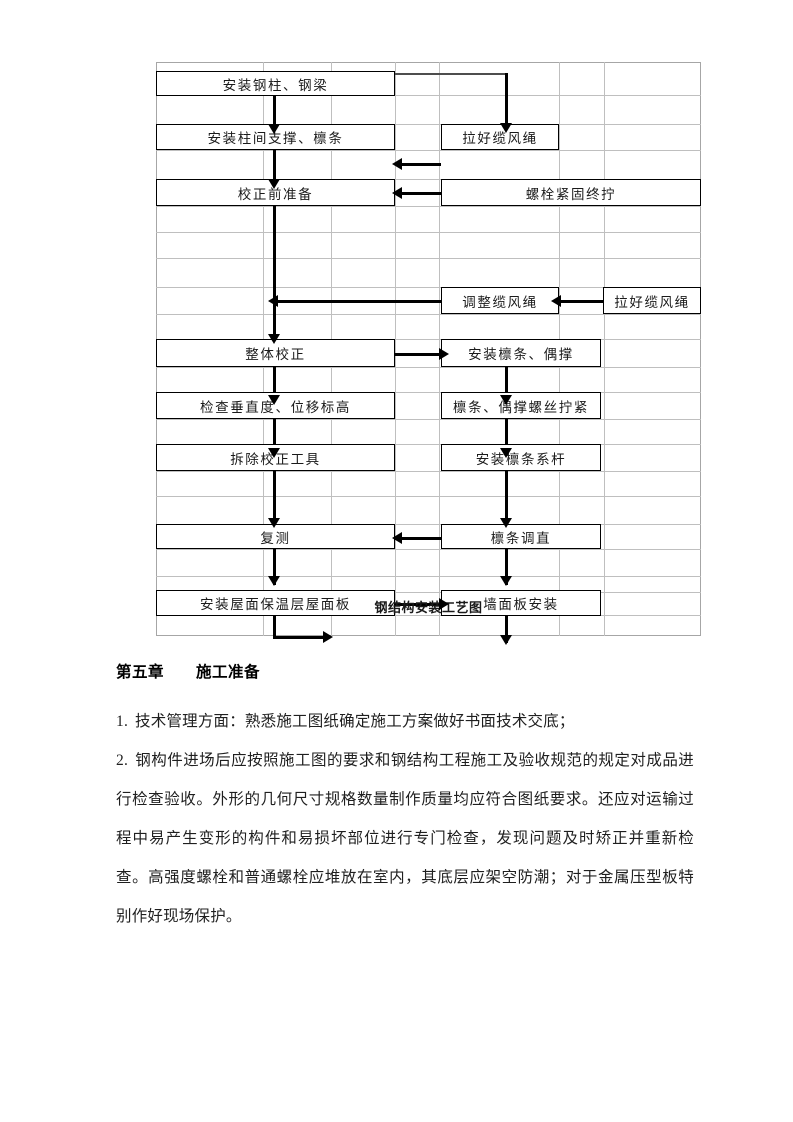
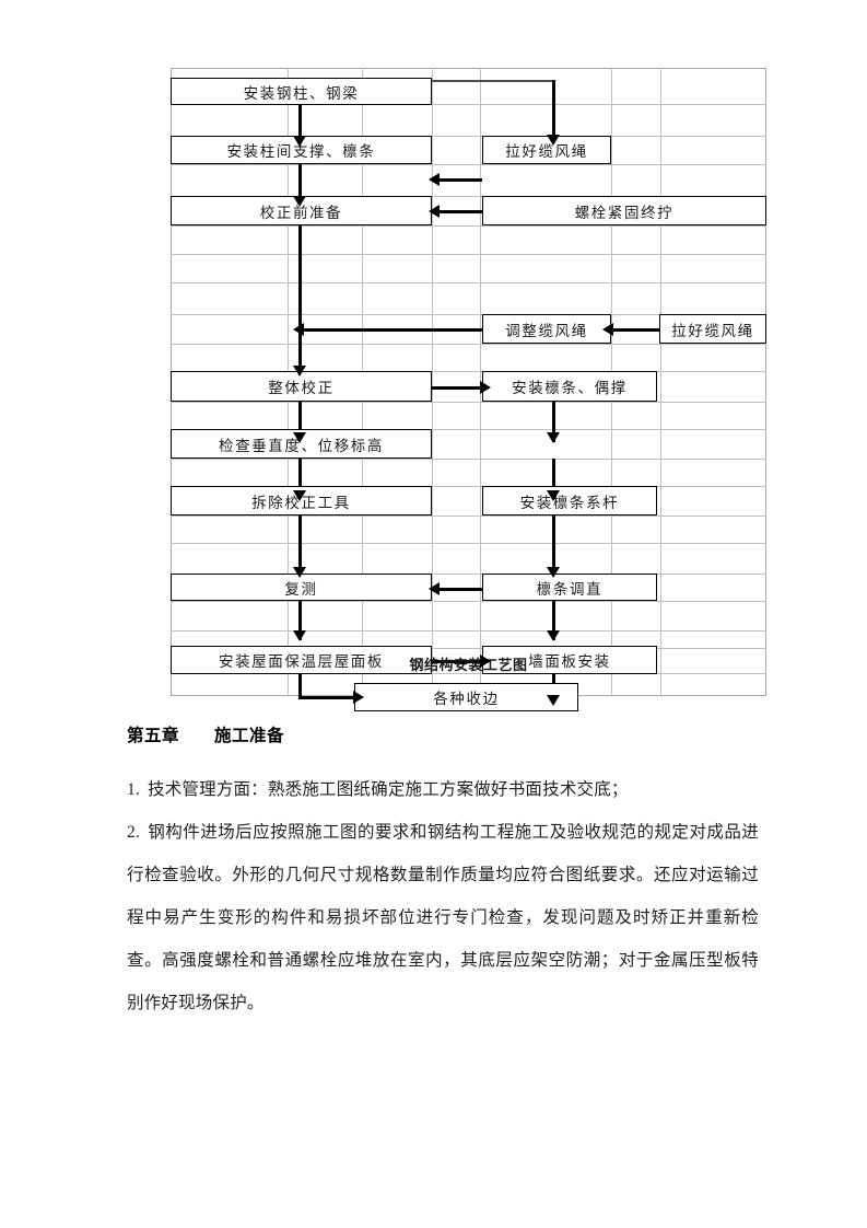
  安装钢柱、钢梁
  安装柱间支撑、檩条
  拉好缆风绳
  校正前准备
  螺栓紧固终拧
  调整缆风绳
  拉好缆风绳
  整体校正
  安装檩条、偶撑
  检查垂直度、位移标高
- 檩条、偶撑螺丝拧紧
  拆除校正工具
  安装檩条系杆
  复测
  檩条调直
  安装屋面保温层屋面板
  墙面板安装
+ 各种收边
  钢结构安装工艺图
  第五章 施工准备
  1. 技术管理方面：熟悉施工图纸确定施工方案做好书面技术交底；
  2. 钢构件进场后应按照施工图的要求和钢结构工程施工及验收规范的规定对成品进行检查验收。外形的几何尺寸规格数量制作质量均应符合图纸要求。还应对运输过程中易产生变形的构件和易损坏部位进行专门检查，发现问题及时矫正并重新检查。高强度螺栓和普通螺栓应堆放在室内，其底层应架空防潮；对于金属压型板特别作好现场保护。
